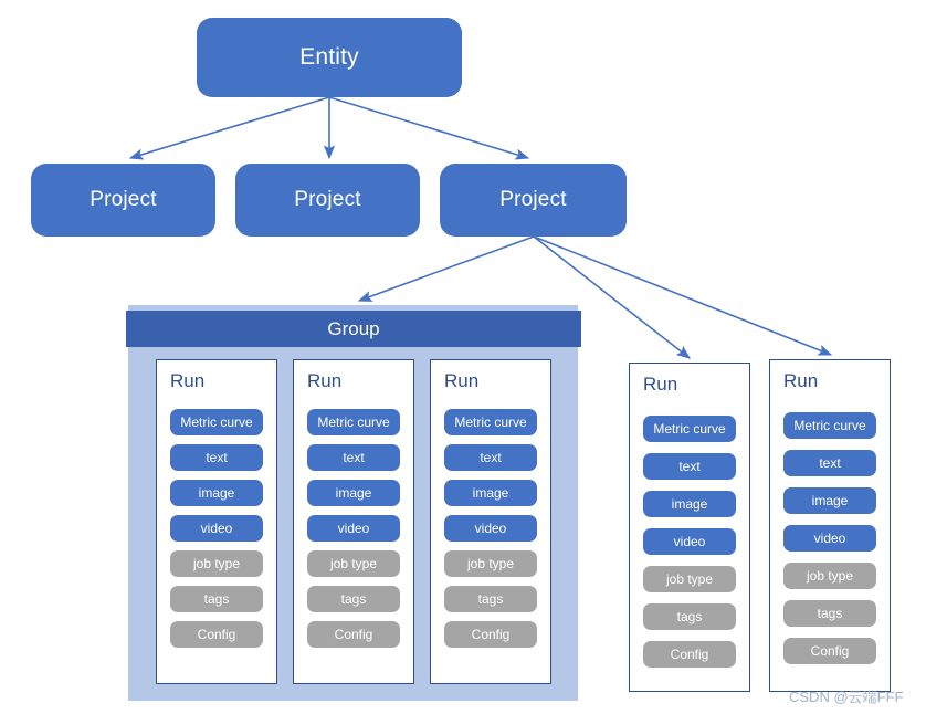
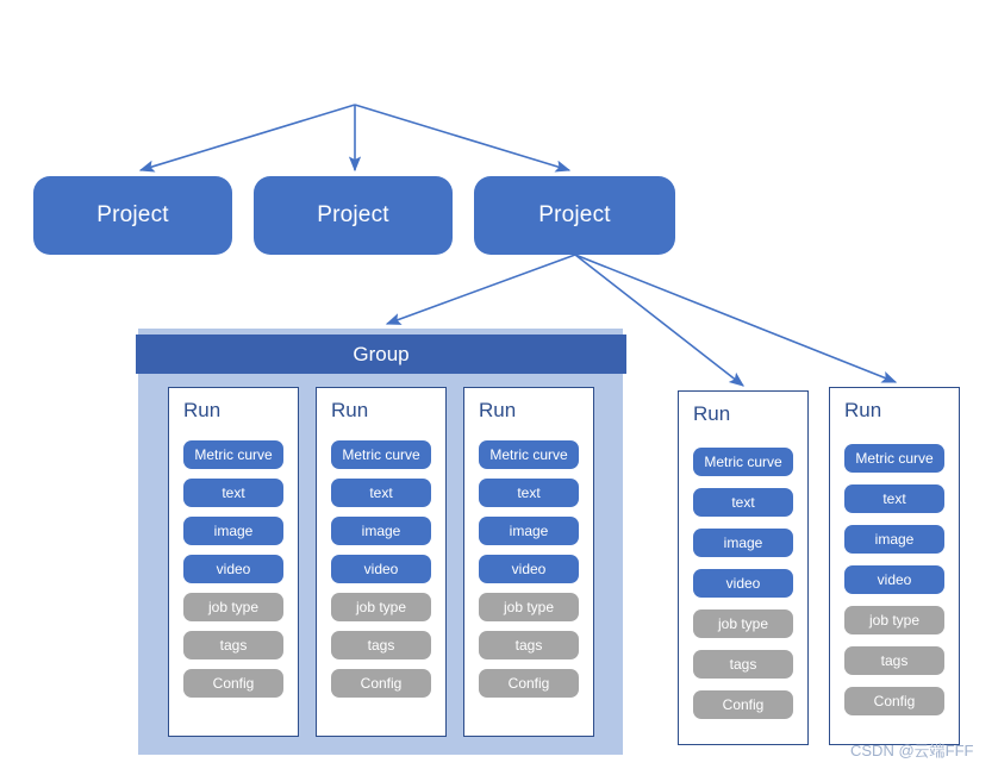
- Entity
  Project
  Project
  Project
  Group
  Run
  Metric curve
  text
  image
  video
  job type
  tags
  Config
  Run
  Metric curve
  text
  image
  video
  job type
  tags
  Config
  Run
  Metric curve
  text
  image
  video
  job type
  tags
  Config
  Run
  Metric curve
  text
  image
  video
  job type
  tags
  Config
  Run
  Metric curve
  text
  image
  video
  job type
  tags
  Config
  CSDN @云端FFF
